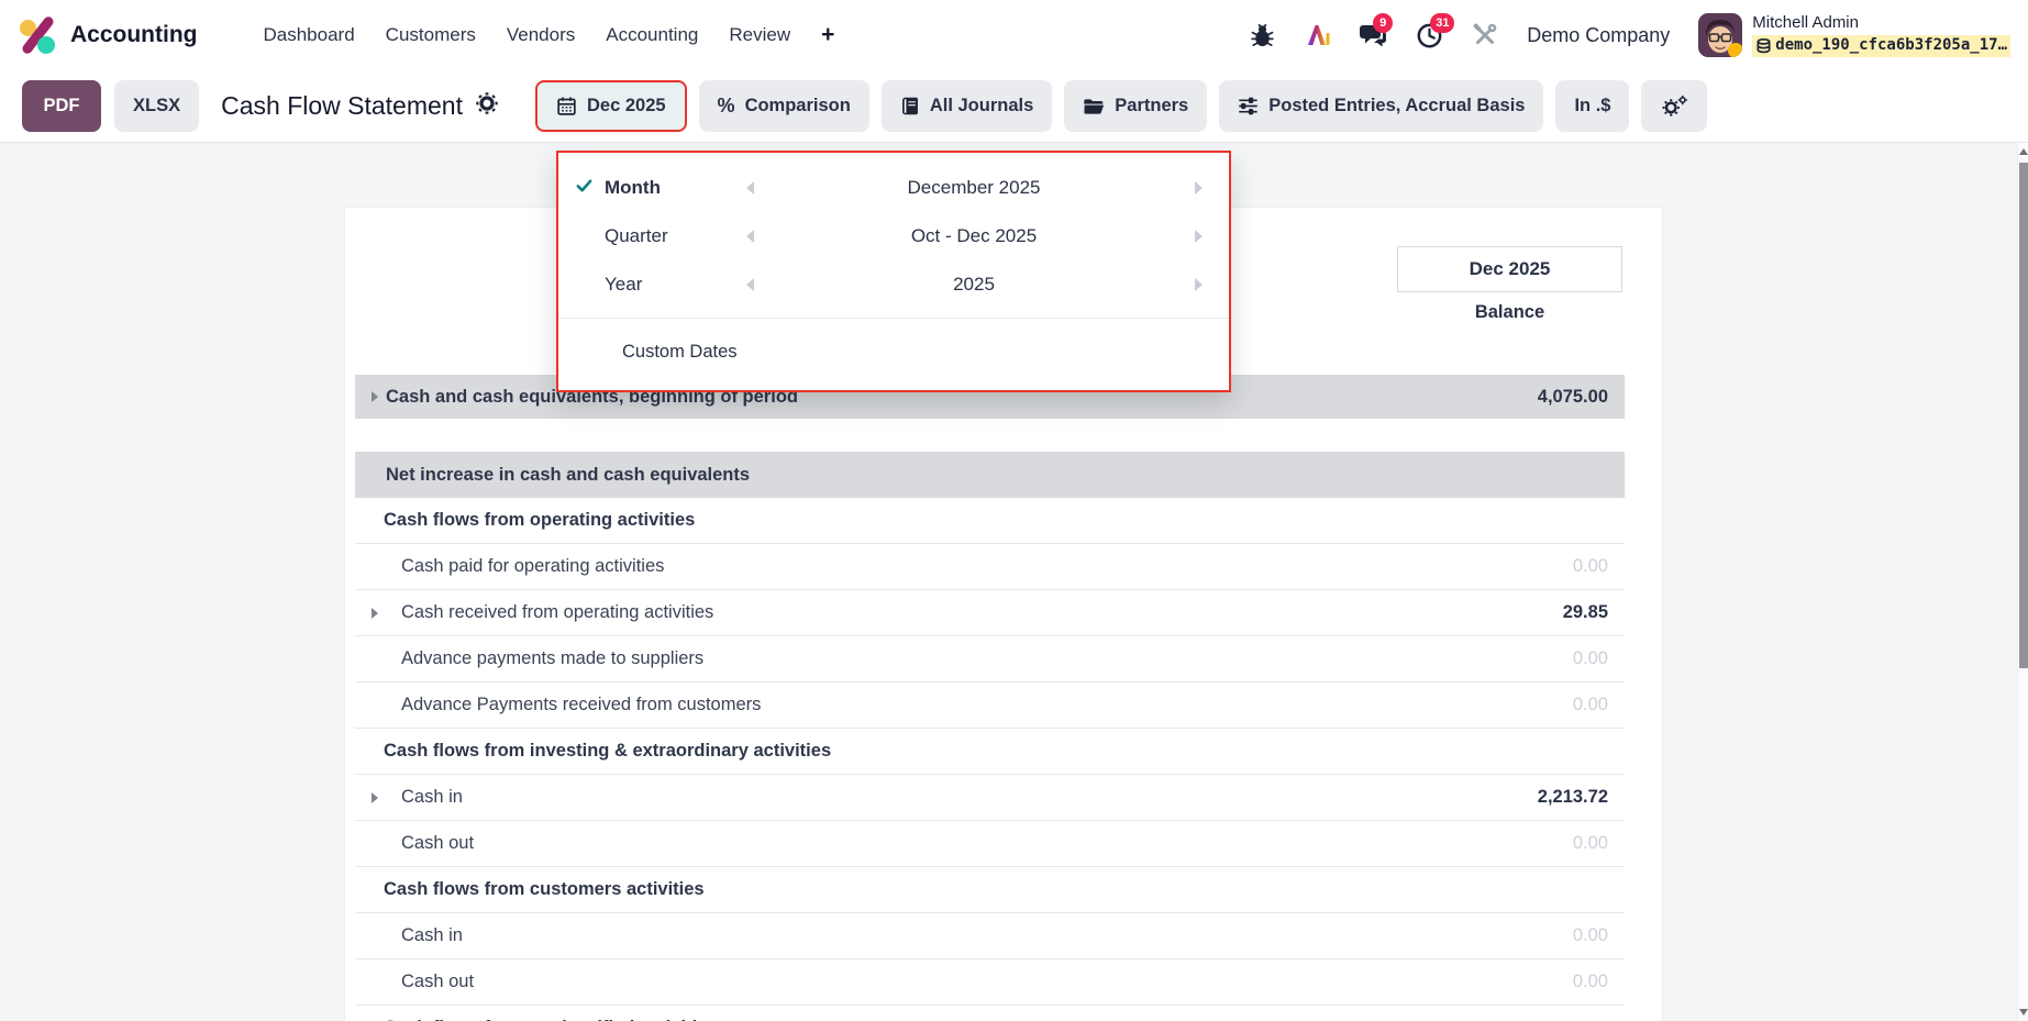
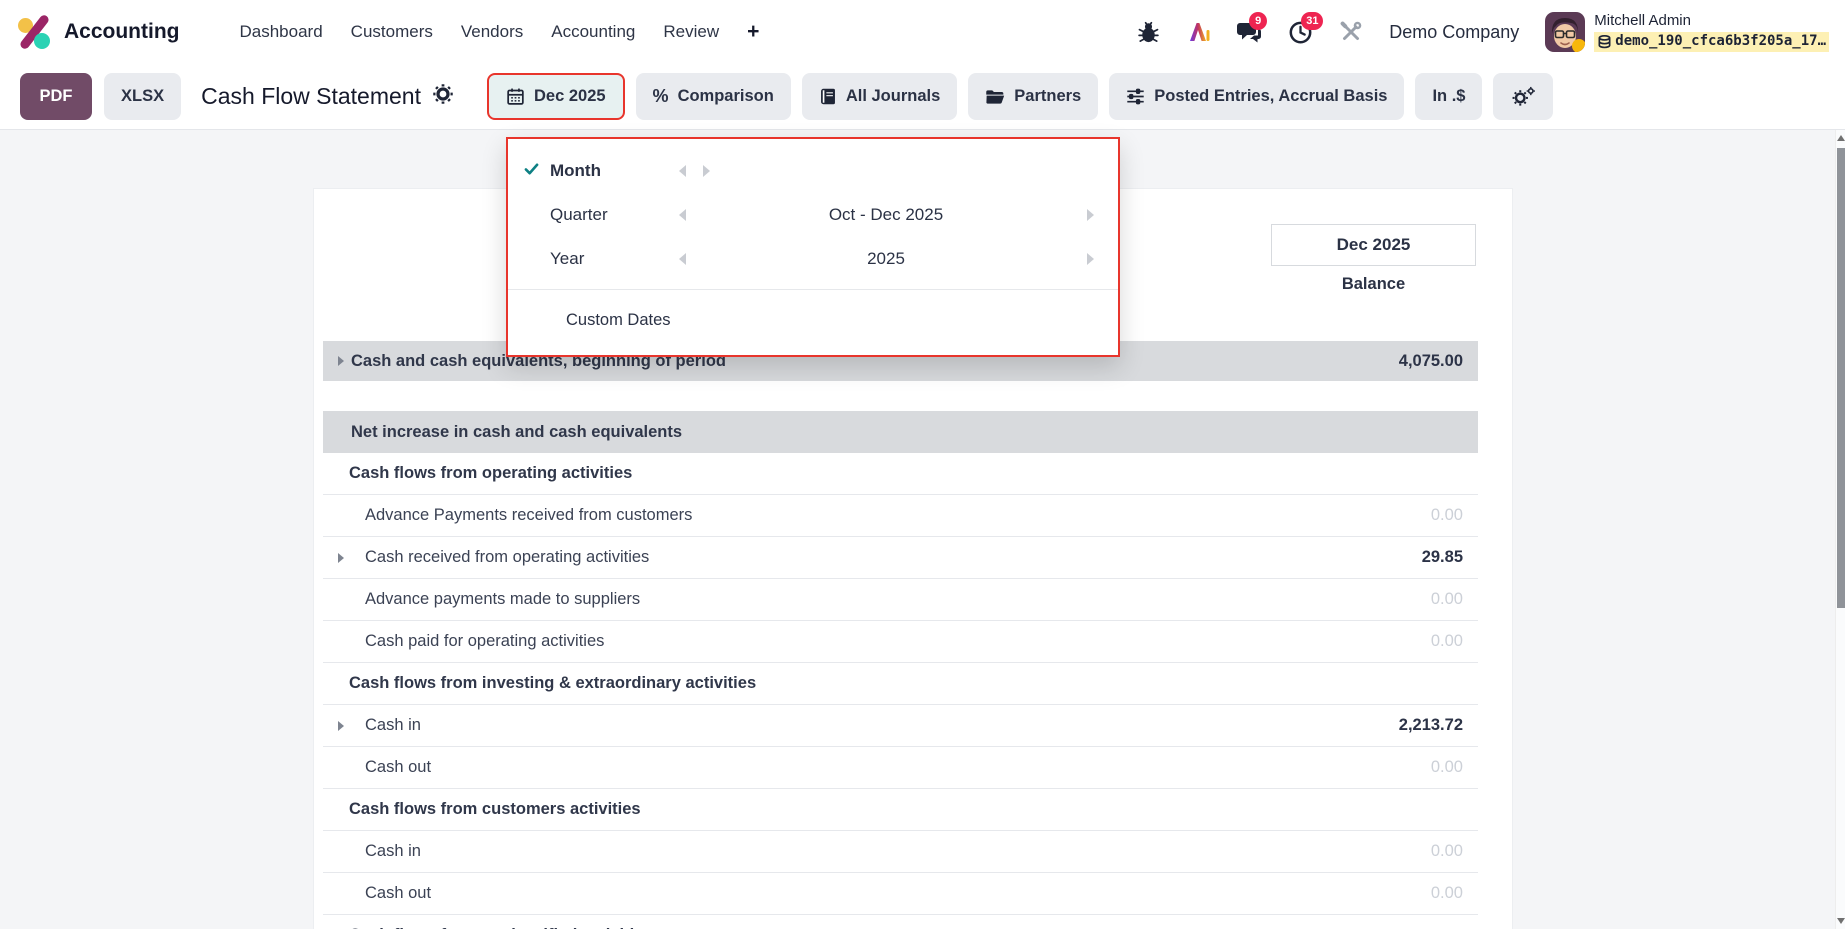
  Accounting
  Dashboard
  Customers
  Vendors
  Accounting
  Review
  +
  9
  31
  Demo Company
  Mitchell Admin
  demo_190_cfca6b3f205a_17…
  PDF
  XLSX
  Cash Flow Statement
  Dec 2025
  %
  Comparison
  All Journals
  Partners
  Posted Entries, Accrual Basis
  In .$
  Dec 2025
  Balance
  Cash and cash equivalents, beginning of period
  4,075.00
  Net increase in cash and cash equivalents
  Cash flows from operating activities
- Cash paid for operating activities
+ Advance Payments received from customers
  0.00
  Cash received from operating activities
  29.85
  Advance payments made to suppliers
  0.00
- Advance Payments received from customers
+ Cash paid for operating activities
  0.00
  Cash flows from investing & extraordinary activities
  Cash in
  2,213.72
  Cash out
  0.00
  Cash flows from customers activities
  Cash in
  0.00
  Cash out
  0.00
  Month
- December 2025
  Quarter
  Oct - Dec 2025
  Year
  2025
  Custom Dates
